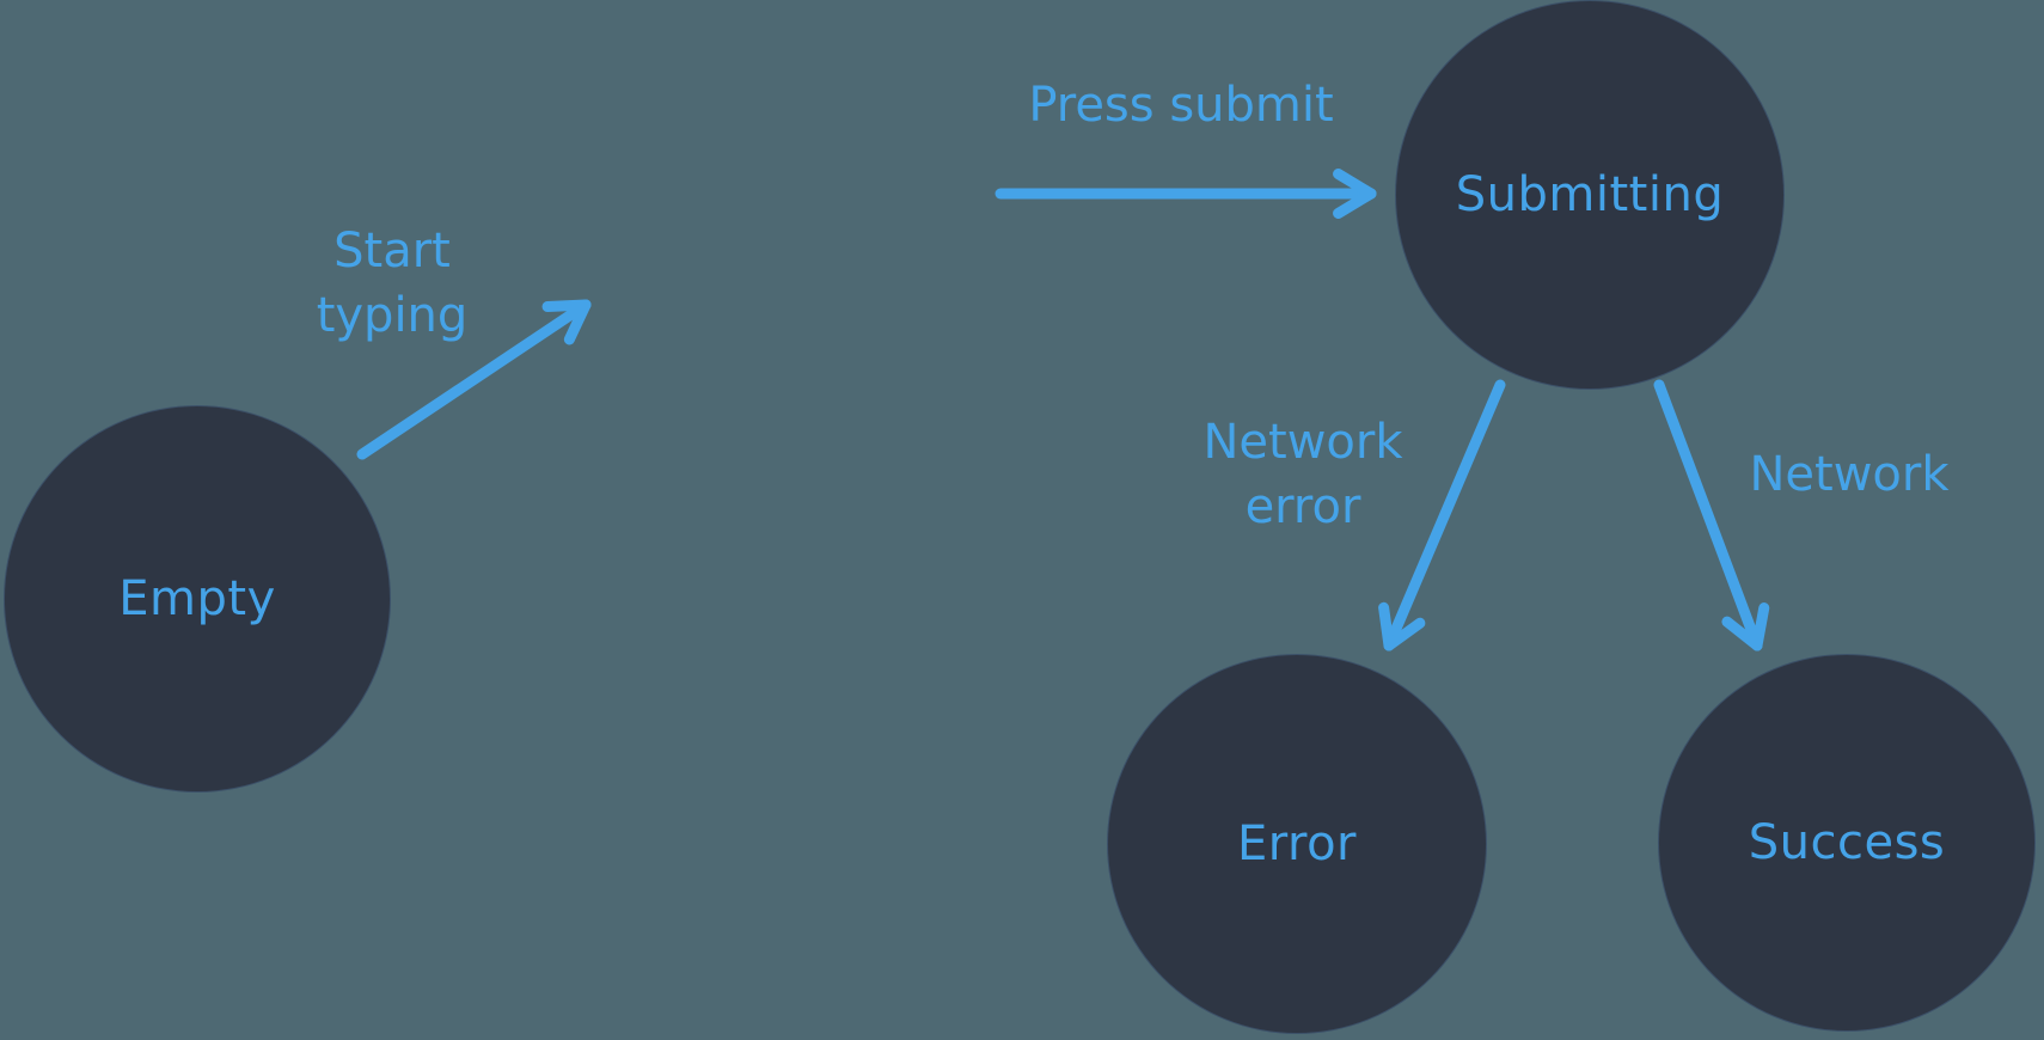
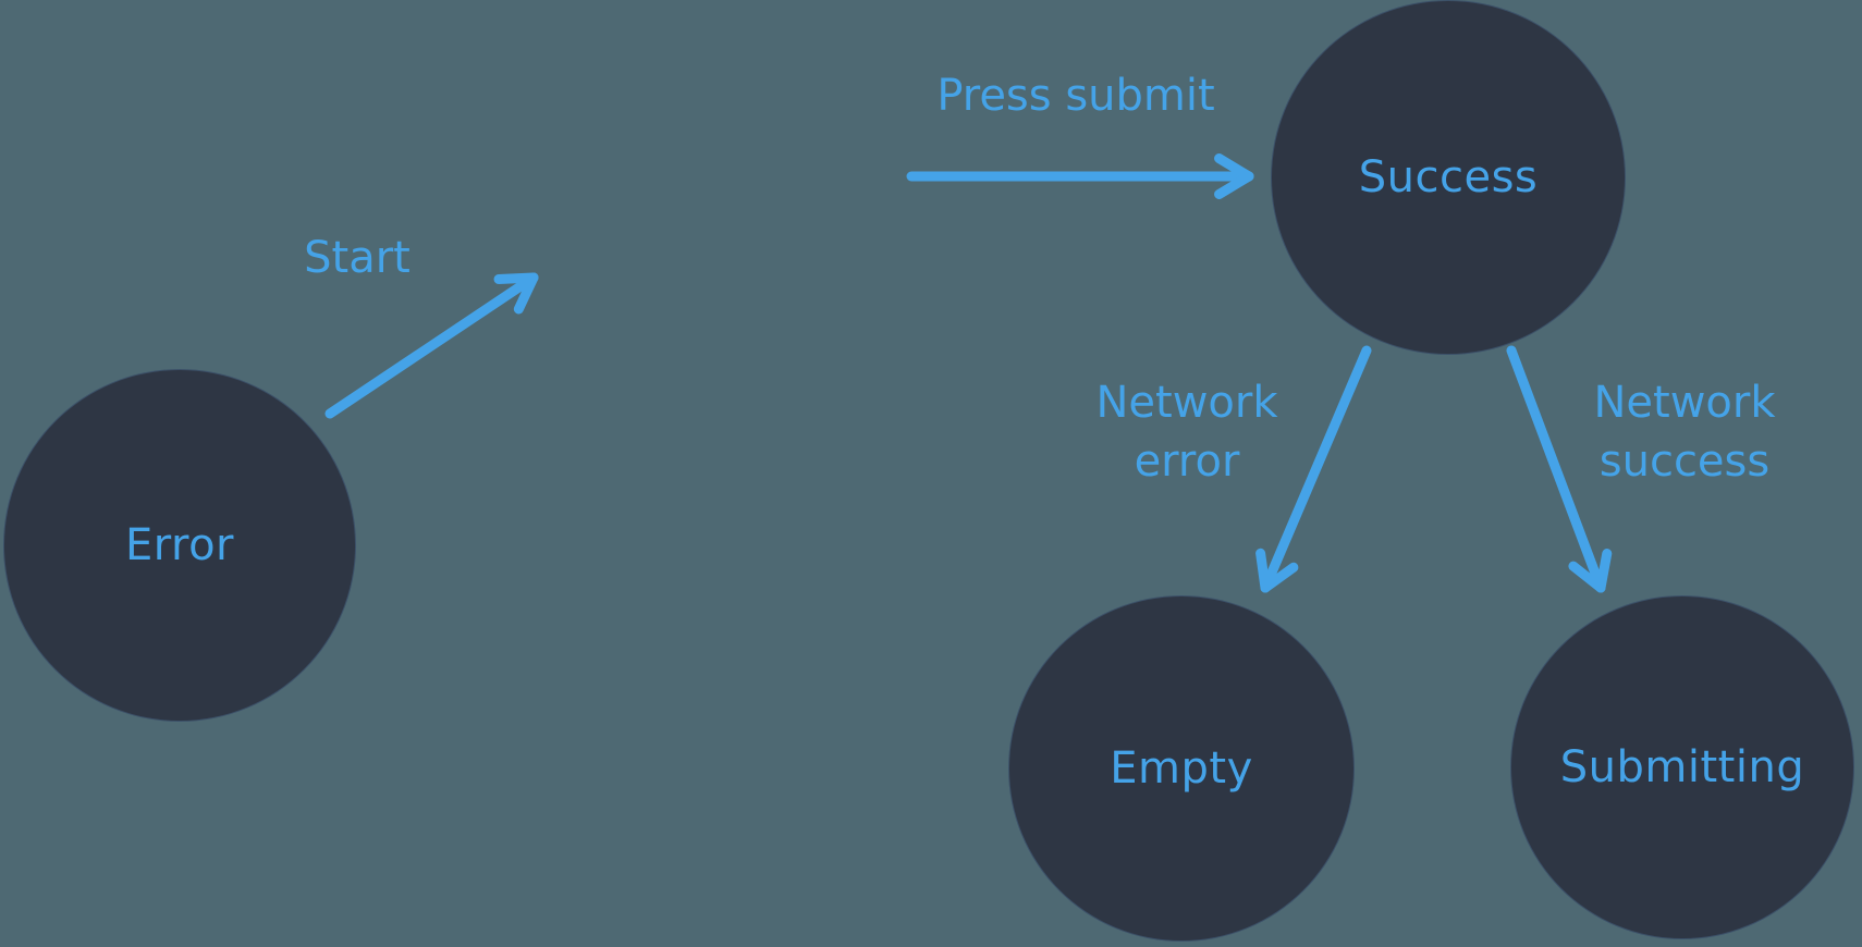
- Empty
+ Error
- Submitting
+ Success
- Error
+ Empty
- Success
+ Submitting
  Start
- typing
  Press submit
  Network
  error
  Network
+ success
